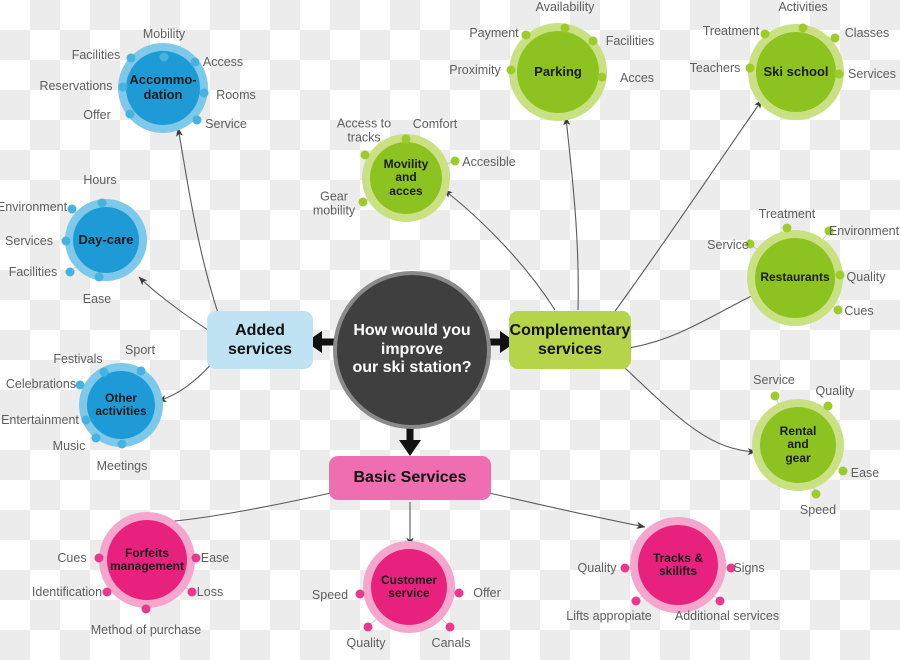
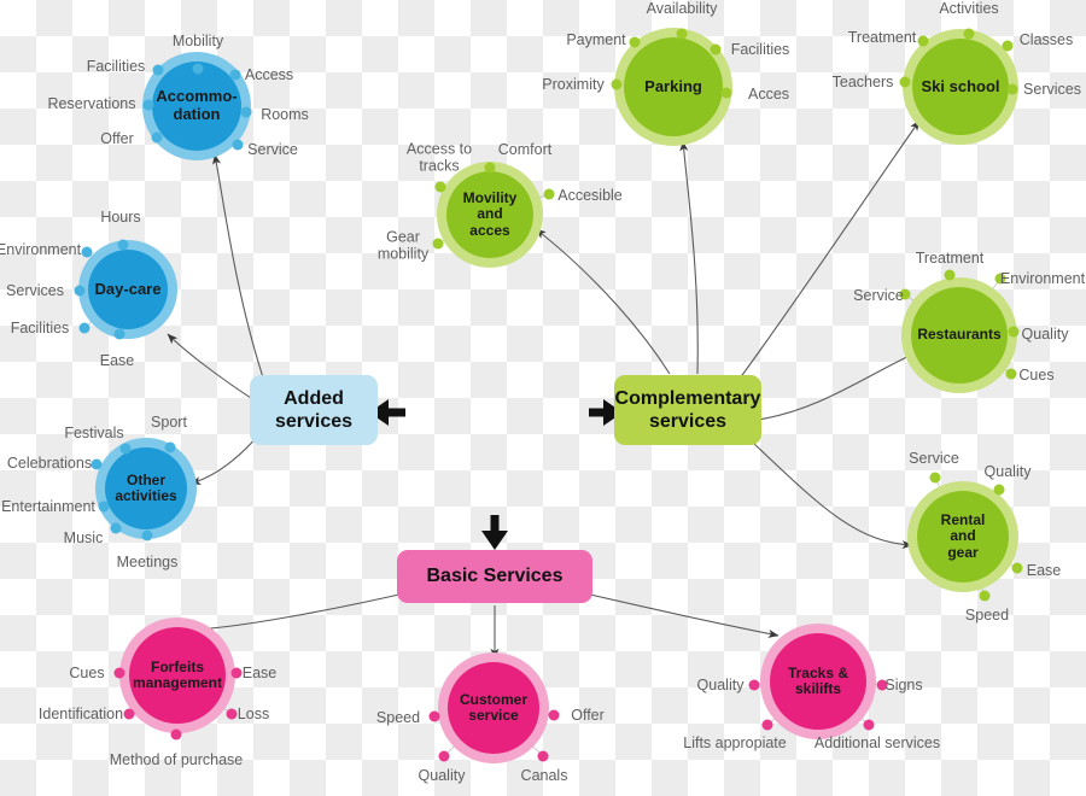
- How would you
- improve
- our ski station?
  Added
  services
  Complementary
  services
  Basic Services
  Accommo-
  dation
  Mobility
  Facilities
  Reservations
  Offer
  Access
  Rooms
  Service
  Day-care
  Hours
  Environment
  Services
  Facilities
  Ease
  Other
  activities
  Sport
  Festivals
  Celebrations
  Entertainment
  Music
  Meetings
  Movility
  and
  acces
  Access to
  tracks
  Comfort
  Accesible
  Gear
  mobility
  Parking
  Availability
  Payment
  Proximity
  Facilities
  Acces
  Ski school
  Activities
  Treatment
  Teachers
  Classes
  Services
  Restaurants
  Treatment
  Environment
  Service
  Quality
  Cues
  Rental
  and
  gear
  Service
  Quality
  Ease
  Speed
  Forfeits
  management
  Cues
  Identification
  Method of purchase
  Ease
  Loss
  Customer
  service
  Speed
  Offer
  Quality
  Canals
  Tracks &
  skilifts
  Quality
  Signs
  Lifts appropiate
  Additional services
